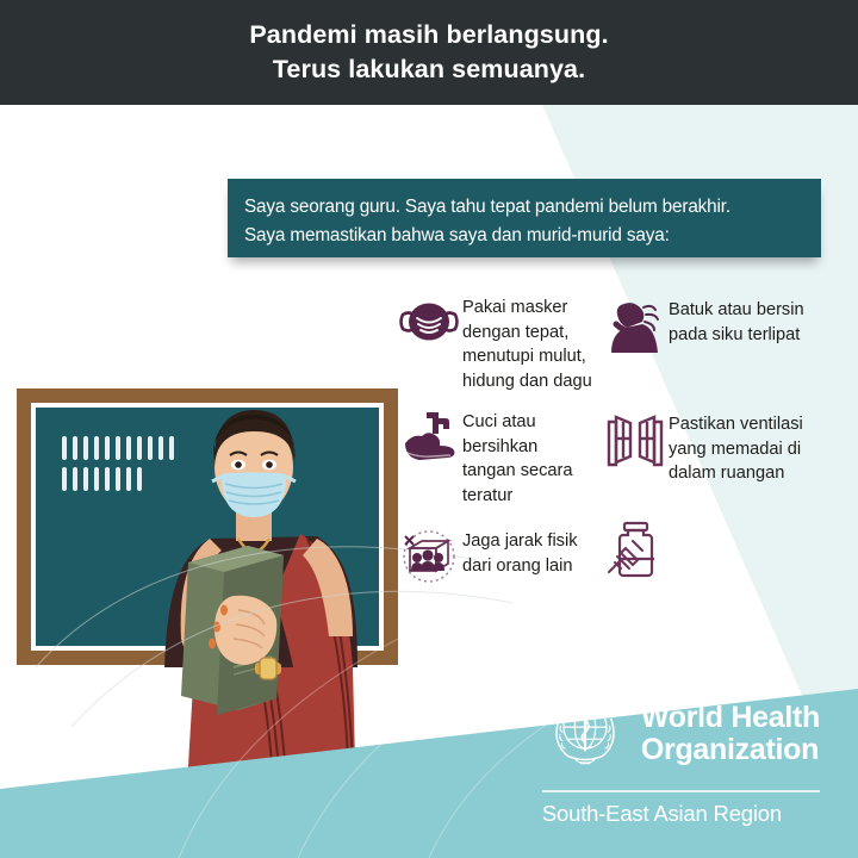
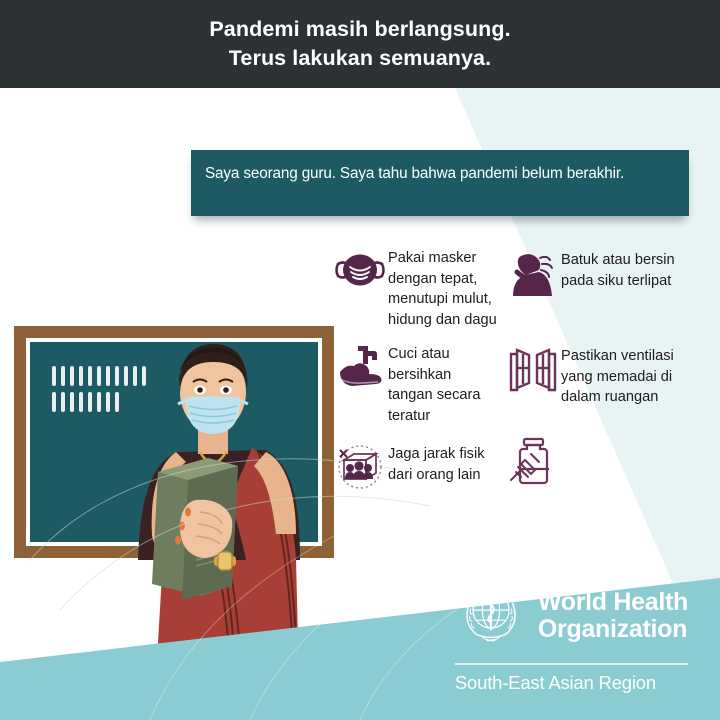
  Pandemi masih berlangsung.
  Terus lakukan semuanya.
- Saya seorang guru. Saya tahu tepat pandemi belum berakhir.
+ Saya seorang guru. Saya tahu bahwa pandemi belum berakhir.
- Saya memastikan bahwa saya dan murid-murid saya:
  Pakai masker
  dengan tepat,
  menutupi mulut,
  hidung dan dagu
  Batuk atau bersin
  pada siku terlipat
  Cuci atau
  bersihkan
  tangan secara
  teratur
  Pastikan ventilasi
  yang memadai di
  dalam ruangan
  Jaga jarak fisik
  dari orang lain
  World Health
  Organization
  South-East Asian Region
